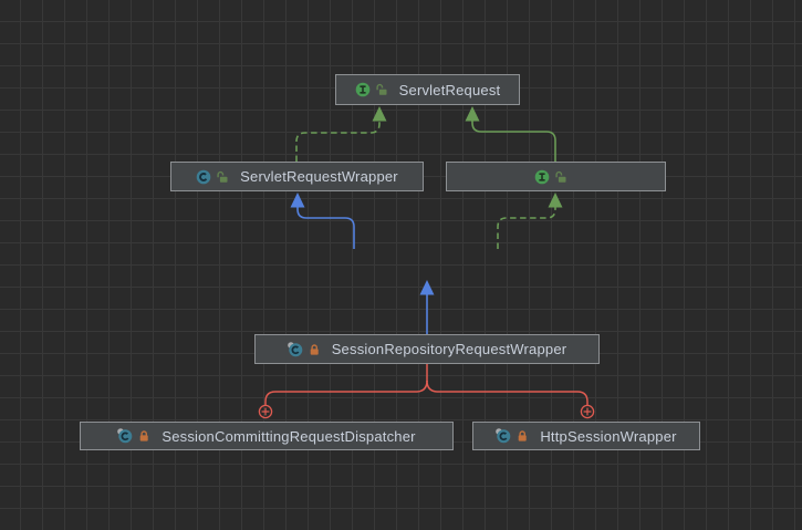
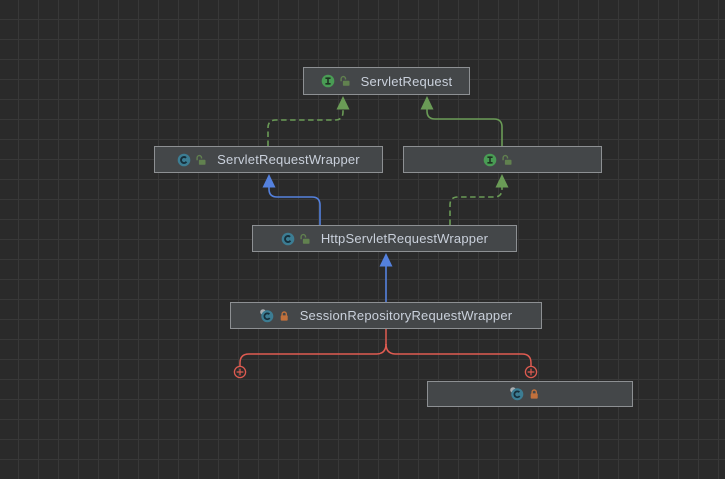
  ServletRequest
  ServletRequestWrapper
+ HttpServletRequestWrapper
  SessionRepositoryRequestWrapper
- SessionCommittingRequestDispatcher
- HttpSessionWrapper
